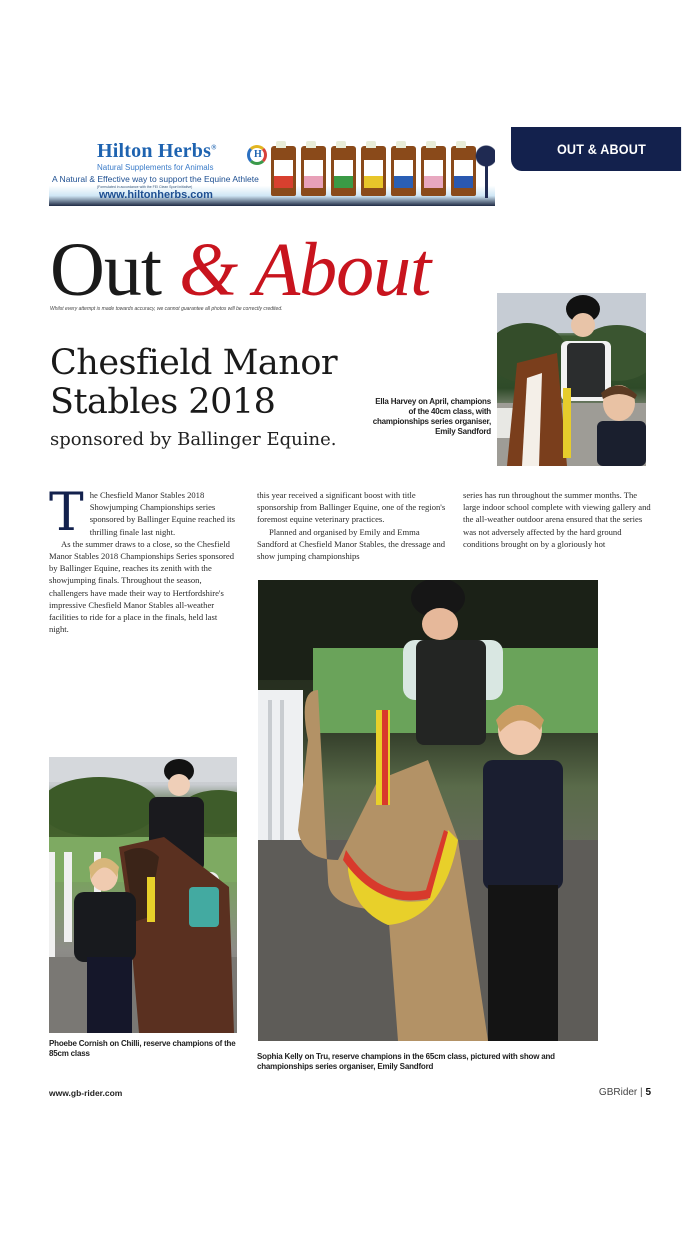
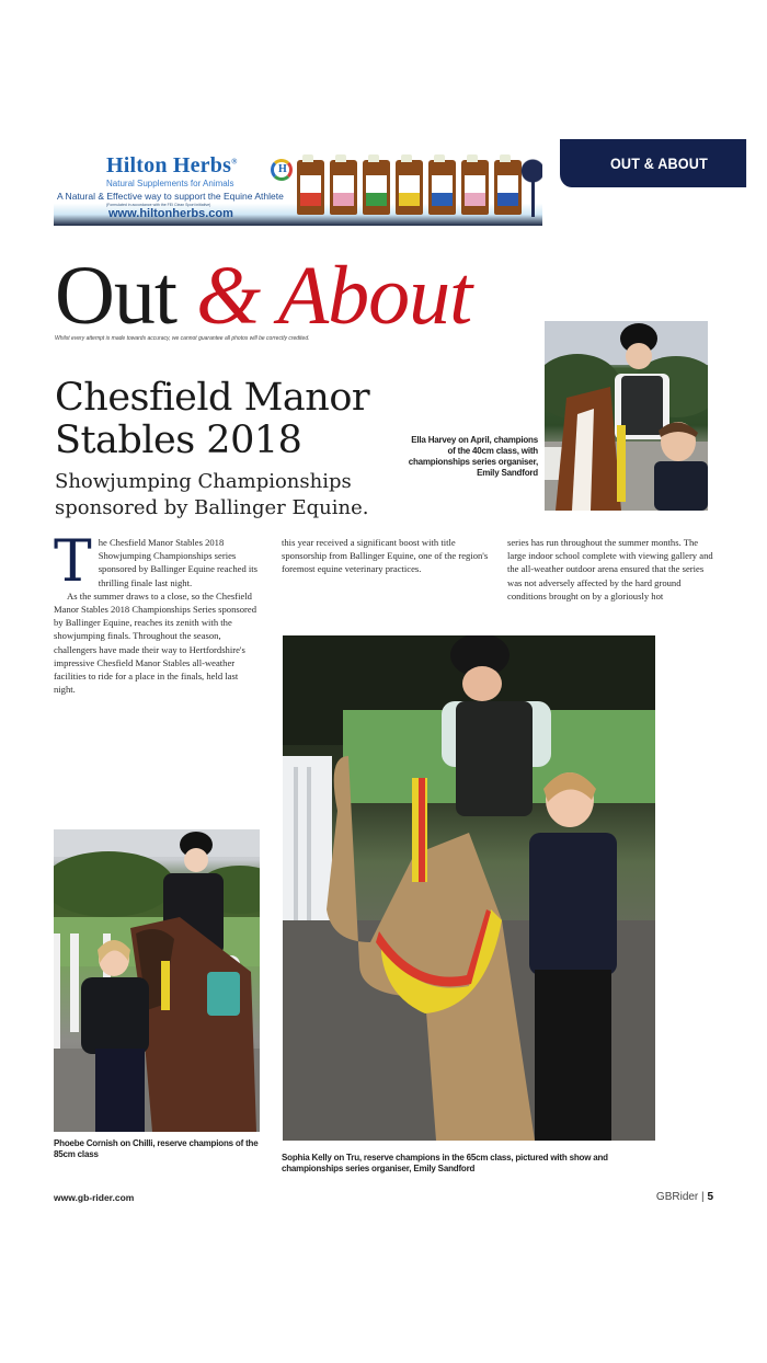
  Hilton Herbs®
  Natural Supplements for Animals
  A Natural & Effective way to support the Equine Athlete
  www.hiltonherbs.com
  OUT & ABOUT
  Out & About
  Chesfield Manor
  Stables 2018
+ Showjumping Championships
  sponsored by Ballinger Equine.
  Ella Harvey on April, champions of the 40cm class, with championships series organiser, Emily Sandford
  T
  he Chesfield Manor Stables 2018 Showjumping Championships series sponsored by Ballinger Equine reached its thrilling finale last night.
  As the summer draws to a close, so the Chesfield Manor Stables 2018 Championships Series sponsored by Ballinger Equine, reaches its zenith with the showjumping finals. Throughout the season, challengers have made their way to Hertfordshire's impressive Chesfield Manor Stables all-weather facilities to ride for a place in the finals, held last night.
  this year received a significant boost with title sponsorship from Ballinger Equine, one of the region's foremost equine veterinary practices.
- Planned and organised by Emily and Emma Sandford at Chesfield Manor Stables, the dressage and show jumping championships
  series has run throughout the summer months. The large indoor school complete with viewing gallery and the all-weather outdoor arena ensured that the series was not adversely affected by the hard ground conditions brought on by a gloriously hot
  Phoebe Cornish on Chilli, reserve champions of the 85cm class
  Sophia Kelly on Tru, reserve champions in the 65cm class, pictured with show and championships series organiser, Emily Sandford
  www.gb-rider.com
  GBRider | 5
